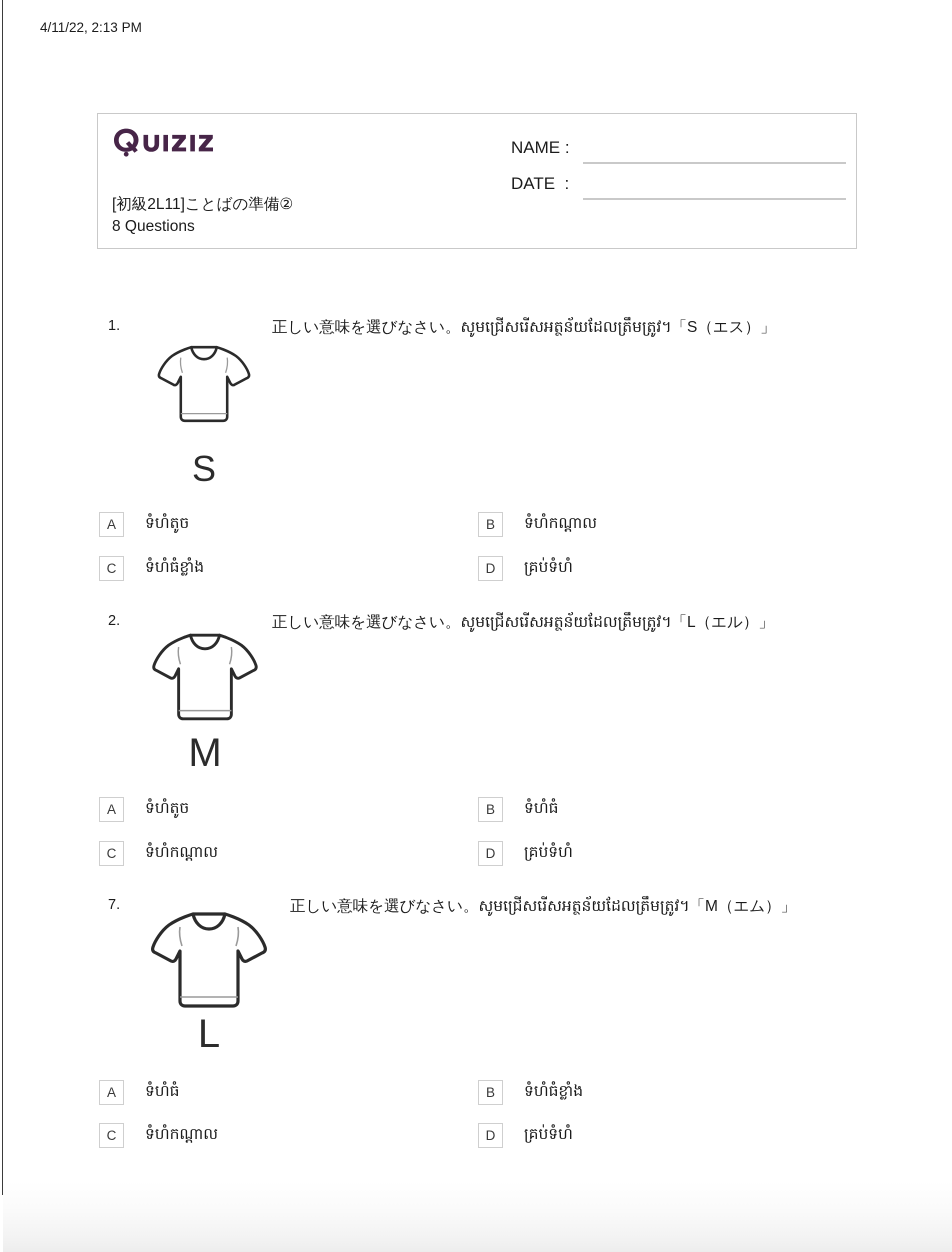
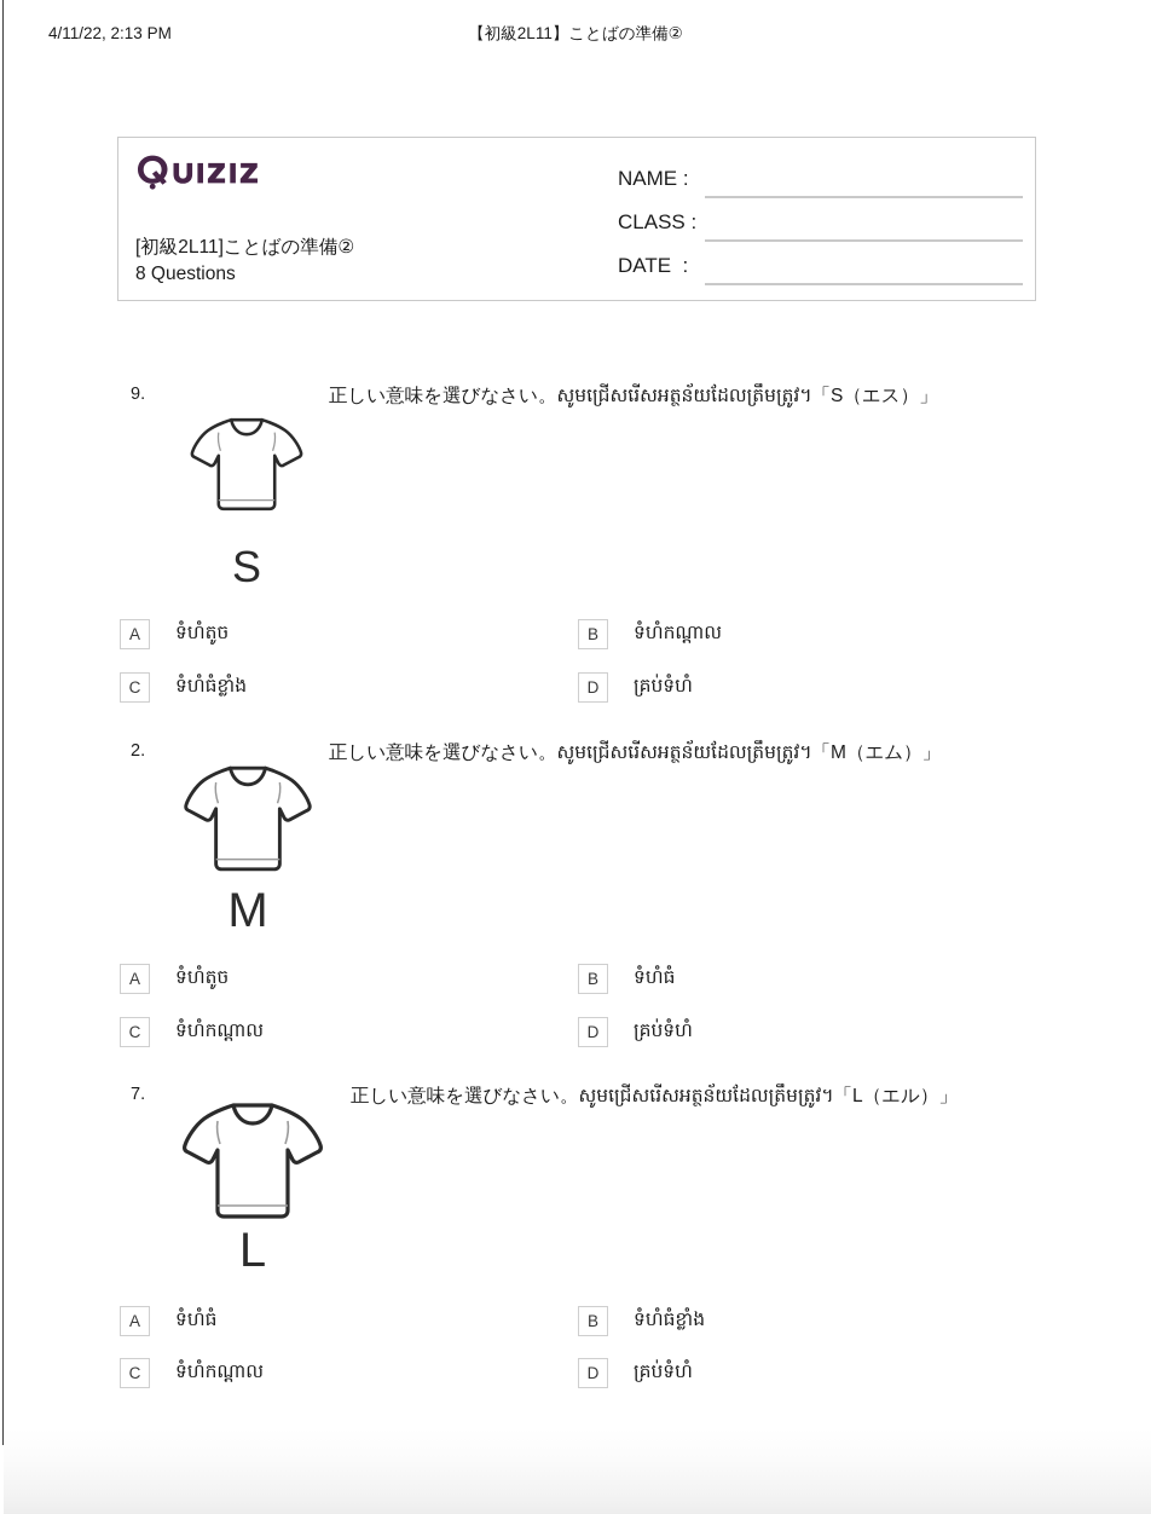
  4/11/22, 2:13 PM
+ 【初級2L11】ことばの準備②
  [初級2L11]ことばの準備②
  8 Questions
  NAME :
+ CLASS :
  DATE :
- 1.
+ 9.
  正しい意味を選びなさい。សូមជ្រើសរើសអត្ថន័យដែលត្រឹមត្រូវ។「S（エス）」
  S
  A
  ទំហំតូច
  B
  ទំហំកណ្ដាល
  C
  ទំហំធំខ្លាំង
  D
  គ្រប់ទំហំ
  2.
- 正しい意味を選びなさい。សូមជ្រើសរើសអត្ថន័យដែលត្រឹមត្រូវ។「L（エル）」
+ 正しい意味を選びなさい。សូមជ្រើសរើសអត្ថន័យដែលត្រឹមត្រូវ។「M（エム）」
  M
  A
  ទំហំតូច
  B
  ទំហំធំ
  C
  ទំហំកណ្ដាល
  D
  គ្រប់ទំហំ
  7.
- 正しい意味を選びなさい。សូមជ្រើសរើសអត្ថន័យដែលត្រឹមត្រូវ។「M（エム）」
+ 正しい意味を選びなさい。សូមជ្រើសរើសអត្ថន័យដែលត្រឹមត្រូវ។「L（エル）」
  L
  A
  ទំហំធំ
  B
  ទំហំធំខ្លាំង
  C
  ទំហំកណ្ដាល
  D
  គ្រប់ទំហំ
